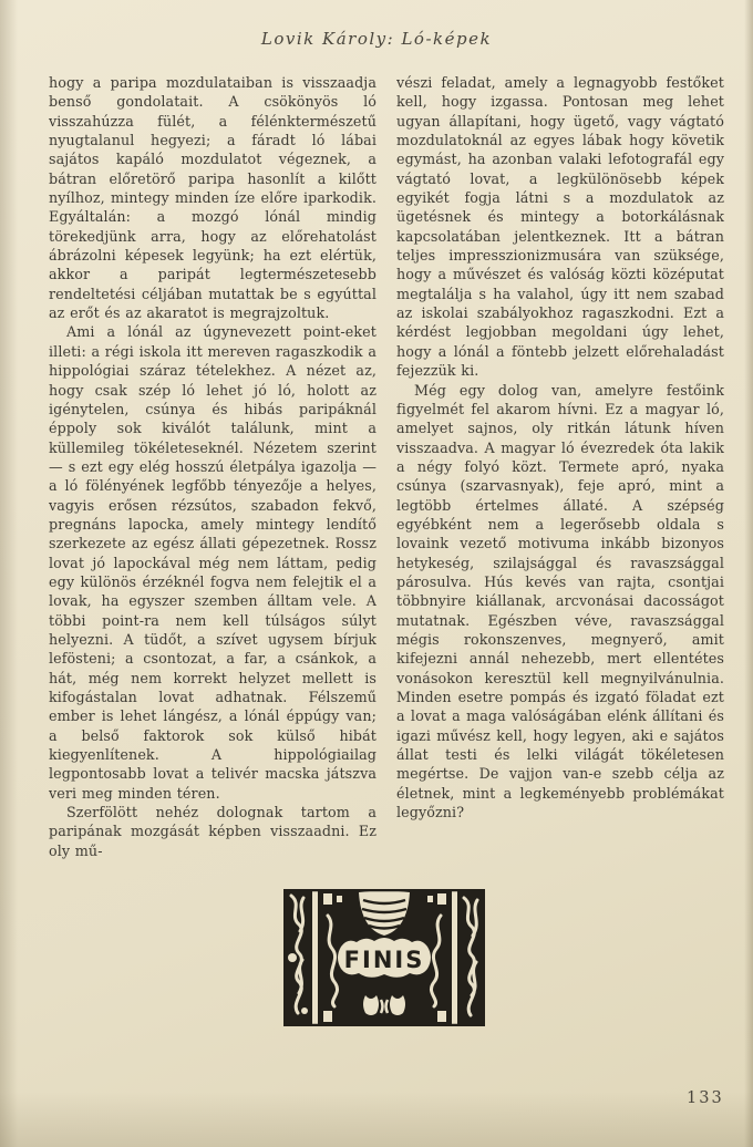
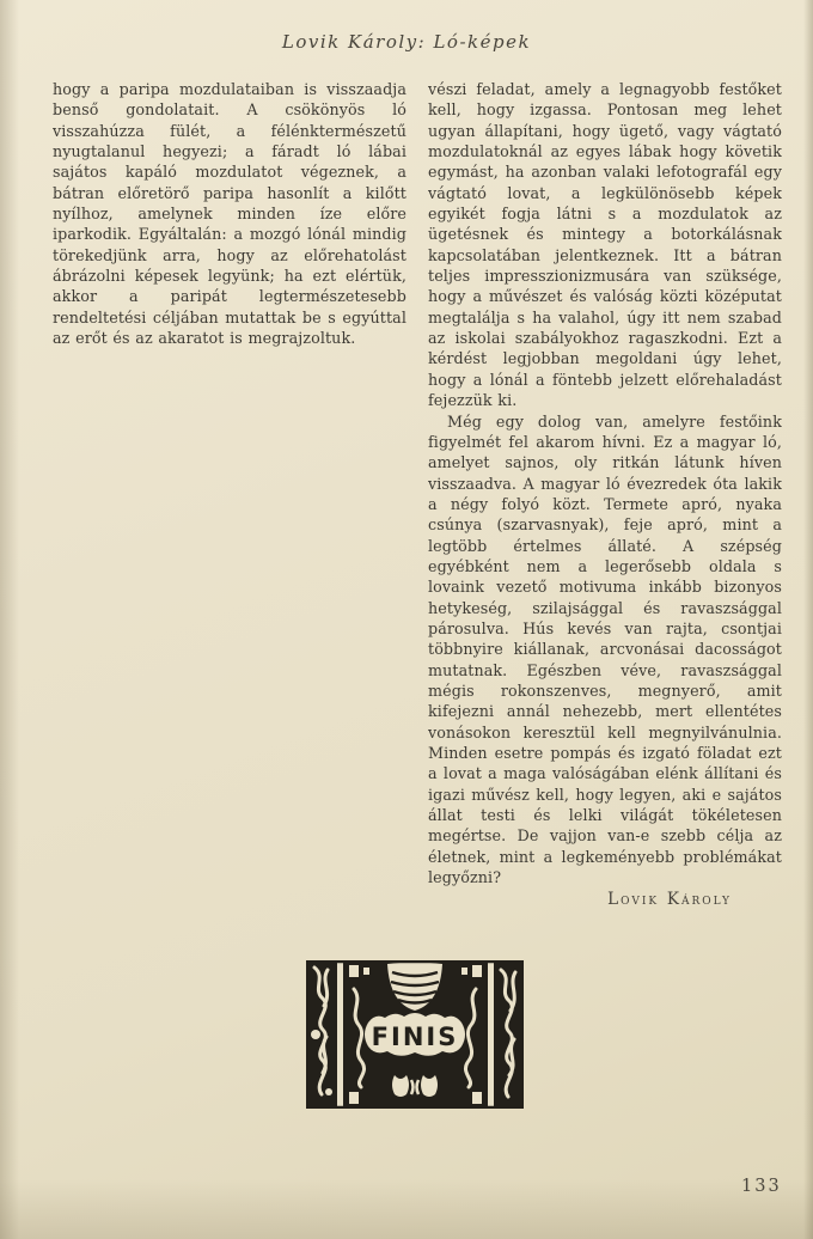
  Lovik Károly: Ló-képek
- hogy a paripa mozdulataiban is visszaadja benső gondolatait. A csökönyös ló visszahúzza fülét, a félénktermészetű nyugtalanul hegyezi; a fáradt ló lábai sajátos kapáló mozdulatot végeznek, a bátran előretörő paripa hasonlít a kilőtt nyílhoz, mintegy minden íze előre iparkodik. Egyáltalán: a mozgó lónál mindig törekedjünk arra, hogy az előrehatolást ábrázolni képesek legyünk; ha ezt elértük, akkor a paripát legtermészetesebb rendeltetési céljában mutattak be s egyúttal az erőt és az akaratot is megrajzoltuk.
+ hogy a paripa mozdulataiban is visszaadja benső gondolatait. A csökönyös ló visszahúzza fülét, a félénktermészetű nyugtalanul hegyezi; a fáradt ló lábai sajátos kapáló mozdulatot végeznek, a bátran előretörő paripa hasonlít a kilőtt nyílhoz, amelynek minden íze előre iparkodik. Egyáltalán: a mozgó lónál mindig törekedjünk arra, hogy az előrehatolást ábrázolni képesek legyünk; ha ezt elértük, akkor a paripát legtermészetesebb rendeltetési céljában mutattak be s egyúttal az erőt és az akaratot is megrajzoltuk.
- Ami a lónál az úgynevezett point-eket illeti: a régi iskola itt mereven ragaszkodik a hippológiai száraz tételekhez. A nézet az, hogy csak szép ló lehet jó ló, holott az igénytelen, csúnya és hibás paripáknál éppoly sok kiválót találunk, mint a küllemileg tökéleteseknél. Nézetem szerint — s ezt egy elég hosszú életpálya igazolja — a ló fölényének legfőbb tényezője a helyes, vagyis erősen rézsútos, szabadon fekvő, pregnáns lapocka, amely mintegy lendítő szerkezete az egész állati gépezetnek. Rossz lovat jó lapockával még nem láttam, pedig egy különös érzéknél fogva nem felejtik el a lovak, ha egyszer szemben álltam vele. A többi point-ra nem kell túlságos súlyt helyezni. A tüdőt, a szívet ugysem bírjuk lefösteni; a csontozat, a far, a csánkok, a hát, még nem korrekt helyzet mellett is kifogástalan lovat adhatnak. Félszemű ember is lehet lángész, a lónál éppúgy van; a belső faktorok sok külső hibát kiegyenlítenek. A hippológiailag legpontosabb lovat a telivér macska játszva veri meg minden téren.
- Szerfölött nehéz dolognak tartom a paripának mozgását képben visszaadni. Ez oly mű-
  vészi feladat, amely a legnagyobb festőket kell, hogy izgassa. Pontosan meg lehet ugyan állapítani, hogy ügető, vagy vágtató mozdulatoknál az egyes lábak hogy követik egymást, ha azonban valaki lefotografál egy vágtató lovat, a legkülönösebb képek egyikét fogja látni s a mozdulatok az ügetésnek és mintegy a botorkálásnak kapcsolatában jelentkeznek. Itt a bátran teljes impresszionizmusára van szüksége, hogy a művészet és valóság közti középutat megtalálja s ha valahol, úgy itt nem szabad az iskolai szabályokhoz ragaszkodni. Ezt a kérdést legjobban megoldani úgy lehet, hogy a lónál a föntebb jelzett előrehaladást fejezzük ki.
  Még egy dolog van, amelyre festőink figyelmét fel akarom hívni. Ez a magyar ló, amelyet sajnos, oly ritkán látunk híven visszaadva. A magyar ló évezredek óta lakik a négy folyó közt. Termete apró, nyaka csúnya (szarvasnyak), feje apró, mint a legtöbb értelmes állaté. A szépség egyébként nem a legerősebb oldala s lovaink vezető motivuma inkább bizonyos hetykeség, szilajsággal és ravaszsággal párosulva. Hús kevés van rajta, csontjai többnyire kiállanak, arcvonásai dacosságot mutatnak. Egészben véve, ravaszsággal mégis rokonszenves, megnyerő, amit kifejezni annál nehezebb, mert ellentétes vonásokon keresztül kell megnyilvánulnia. Minden esetre pompás és izgató föladat ezt a lovat a maga valóságában elénk állítani és igazi művész kell, hogy legyen, aki e sajátos állat testi és lelki világát tökéletesen megértse. De vajjon van-e szebb célja az életnek, mint a legkeményebb problémákat legyőzni?
+ Lovik Károly
  FINIS
  133
